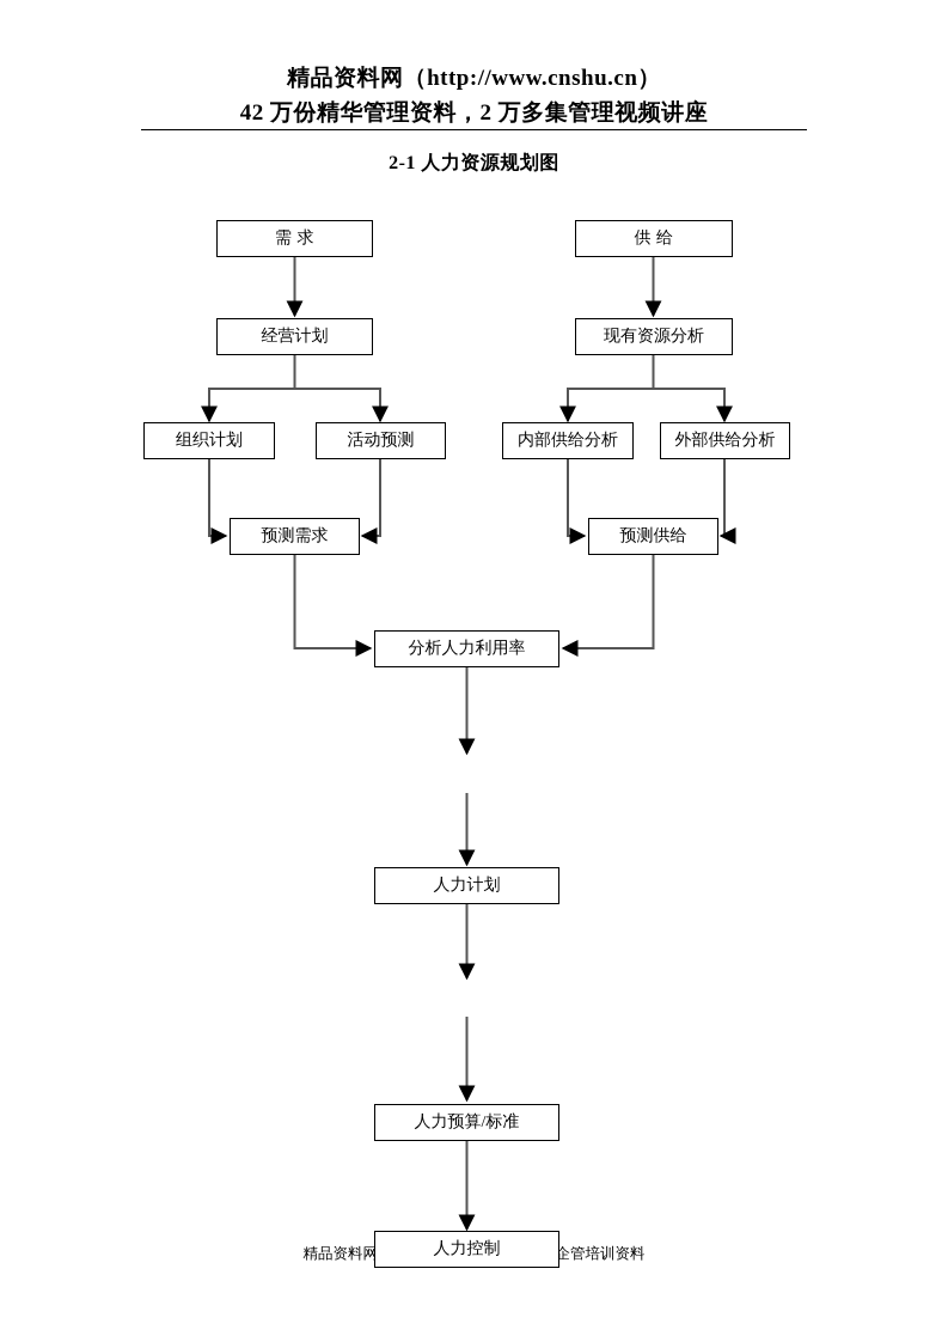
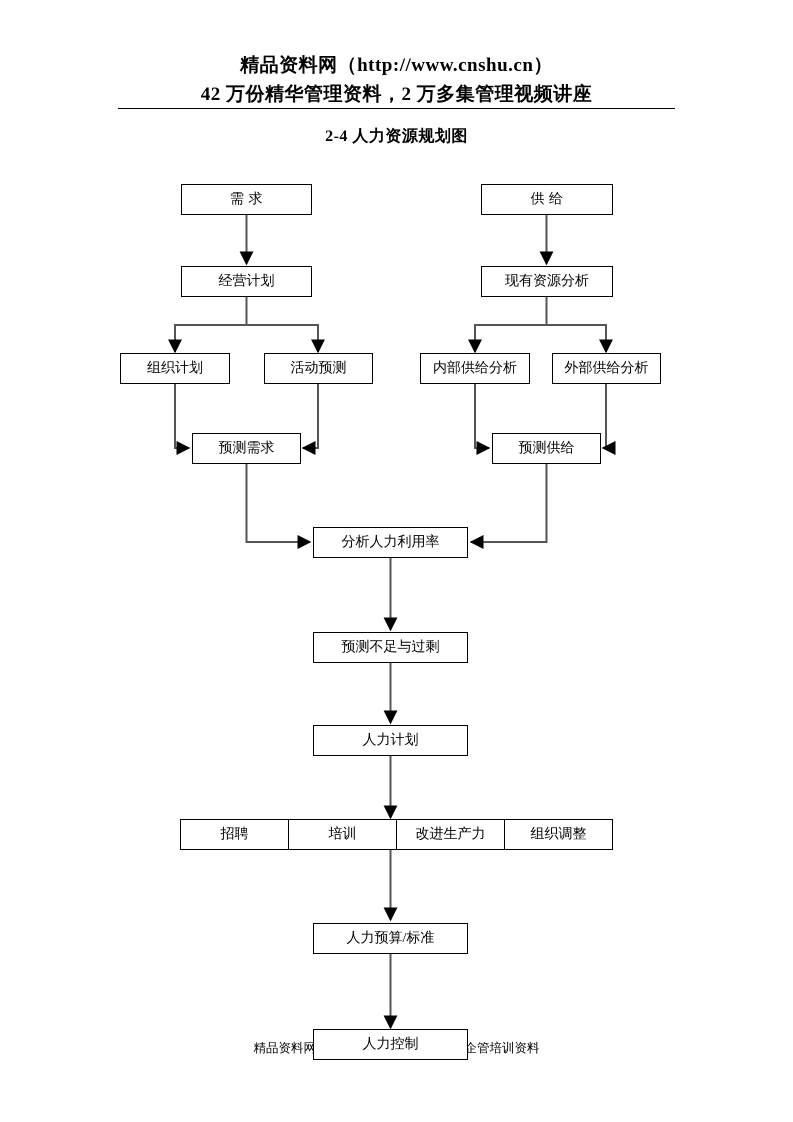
  精品资料网（http://www.cnshu.cn）
  42 万份精华管理资料，2 万多集管理视频讲座
- 2-1 人力资源规划图
+ 2-4 人力资源规划图
  需 求
  供 给
  经营计划
  现有资源分析
  组织计划
  活动预测
  内部供给分析
  外部供给分析
  预测需求
  预测供给
  分析人力利用率
+ 预测不足与过剩
  人力计划
+ 招聘
+ 培训
+ 改进生产力
+ 组织调整
  人力预算/标准
  人力控制
